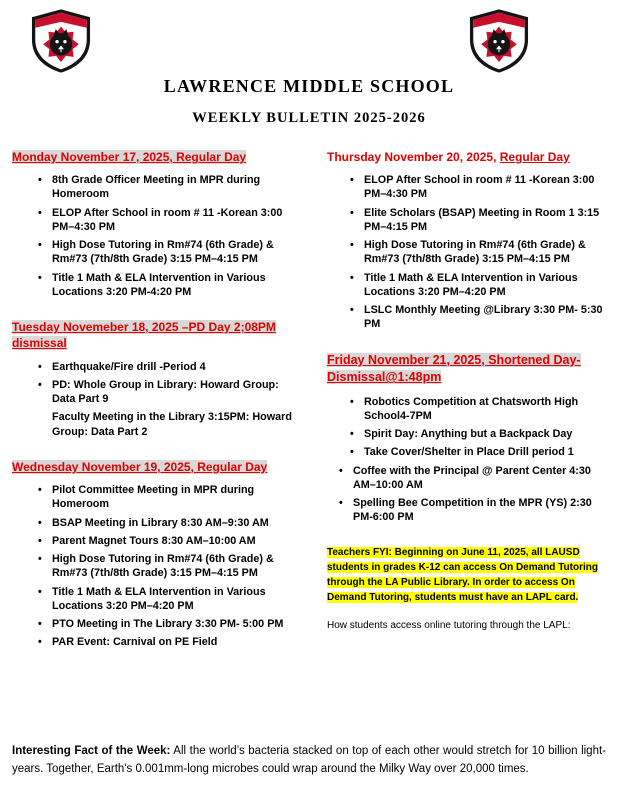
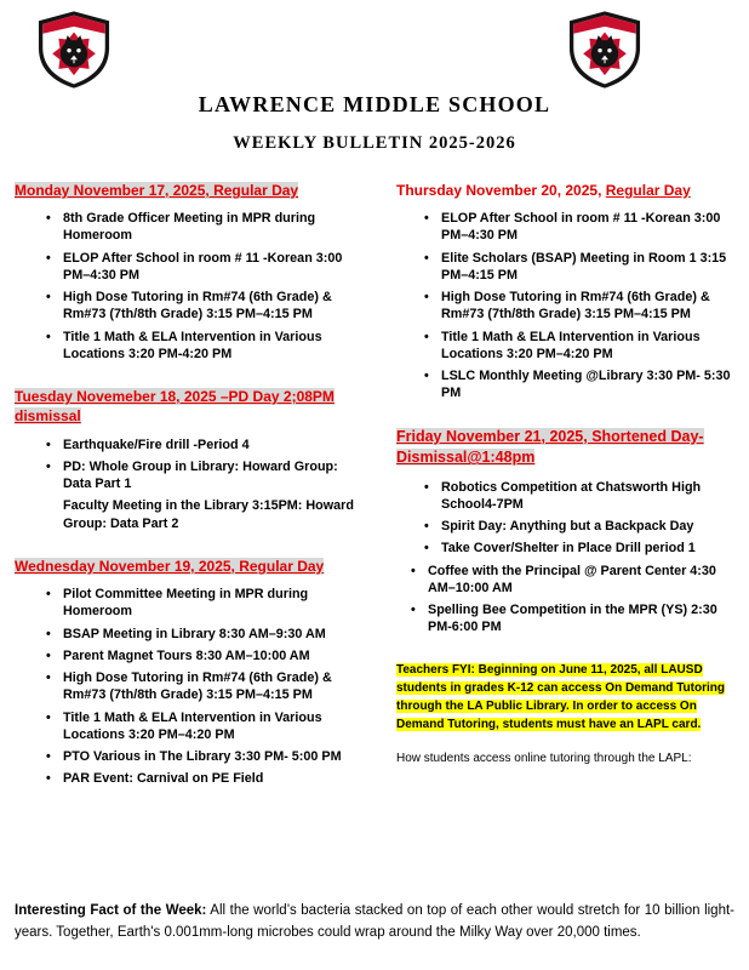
  LAWRENCE MIDDLE SCHOOL
  WEEKLY BULLETIN 2025-2026
  Monday November 17, 2025, Regular Day
  8th Grade Officer Meeting in MPR during Homeroom
  ELOP After School in room # 11 -Korean 3:00 PM–4:30 PM
  High Dose Tutoring in Rm#74 (6th Grade) & Rm#73 (7th/8th Grade) 3:15 PM–4:15 PM
  Title 1 Math & ELA Intervention in Various Locations 3:20 PM-4:20 PM
  Tuesday Novemeber 18, 2025 –PD Day 2;08PM dismissal
  Earthquake/Fire drill -Period 4
- PD: Whole Group in Library: Howard Group: Data Part 9
+ PD: Whole Group in Library: Howard Group: Data Part 1
  Faculty Meeting in the Library 3:15PM: Howard Group: Data Part 2
  Wednesday November 19, 2025, Regular Day
  Pilot Committee Meeting in MPR during Homeroom
  BSAP Meeting in Library 8:30 AM–9:30 AM
  Parent Magnet Tours 8:30 AM–10:00 AM
  High Dose Tutoring in Rm#74 (6th Grade) & Rm#73 (7th/8th Grade) 3:15 PM–4:15 PM
  Title 1 Math & ELA Intervention in Various Locations 3:20 PM–4:20 PM
- PTO Meeting in The Library 3:30 PM- 5:00 PM
+ PTO Various in The Library 3:30 PM- 5:00 PM
  PAR Event: Carnival on PE Field
  Thursday November 20, 2025, Regular Day
  ELOP After School in room # 11 -Korean 3:00 PM–4:30 PM
  Elite Scholars (BSAP) Meeting in Room 1 3:15 PM–4:15 PM
  High Dose Tutoring in Rm#74 (6th Grade) & Rm#73 (7th/8th Grade) 3:15 PM–4:15 PM
  Title 1 Math & ELA Intervention in Various Locations 3:20 PM–4:20 PM
  LSLC Monthly Meeting @Library 3:30 PM- 5:30 PM
  Friday November 21, 2025, Shortened Day-Dismissal@1:48pm
  Robotics Competition at Chatsworth High School4-7PM
  Spirit Day: Anything but a Backpack Day
  Take Cover/Shelter in Place Drill period 1
  Coffee with the Principal @ Parent Center 4:30 AM–10:00 AM
  Spelling Bee Competition in the MPR (YS) 2:30 PM-6:00 PM
  Teachers FYI: Beginning on June 11, 2025, all LAUSD students in grades K-12 can access On Demand Tutoring through the LA Public Library. In order to access On Demand Tutoring, students must have an LAPL card.
  How students access online tutoring through the LAPL:
  Interesting Fact of the Week: All the world’s bacteria stacked on top of each other would stretch for 10 billion light-years. Together, Earth's 0.001mm-long microbes could wrap around the Milky Way over 20,000 times.
